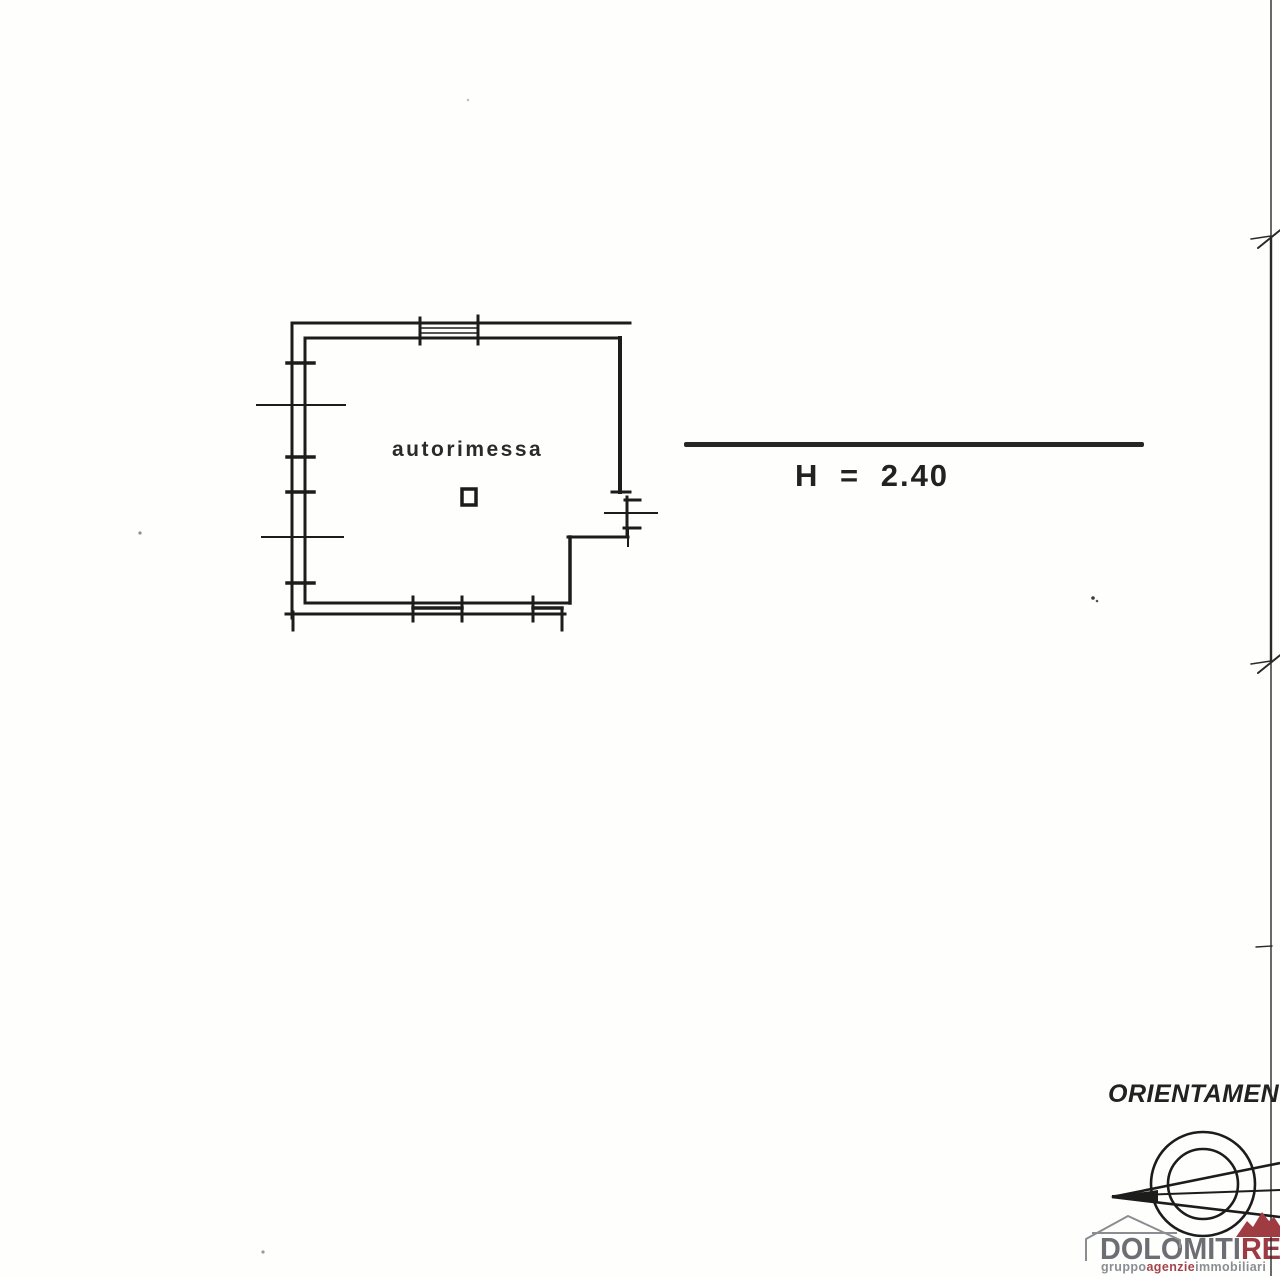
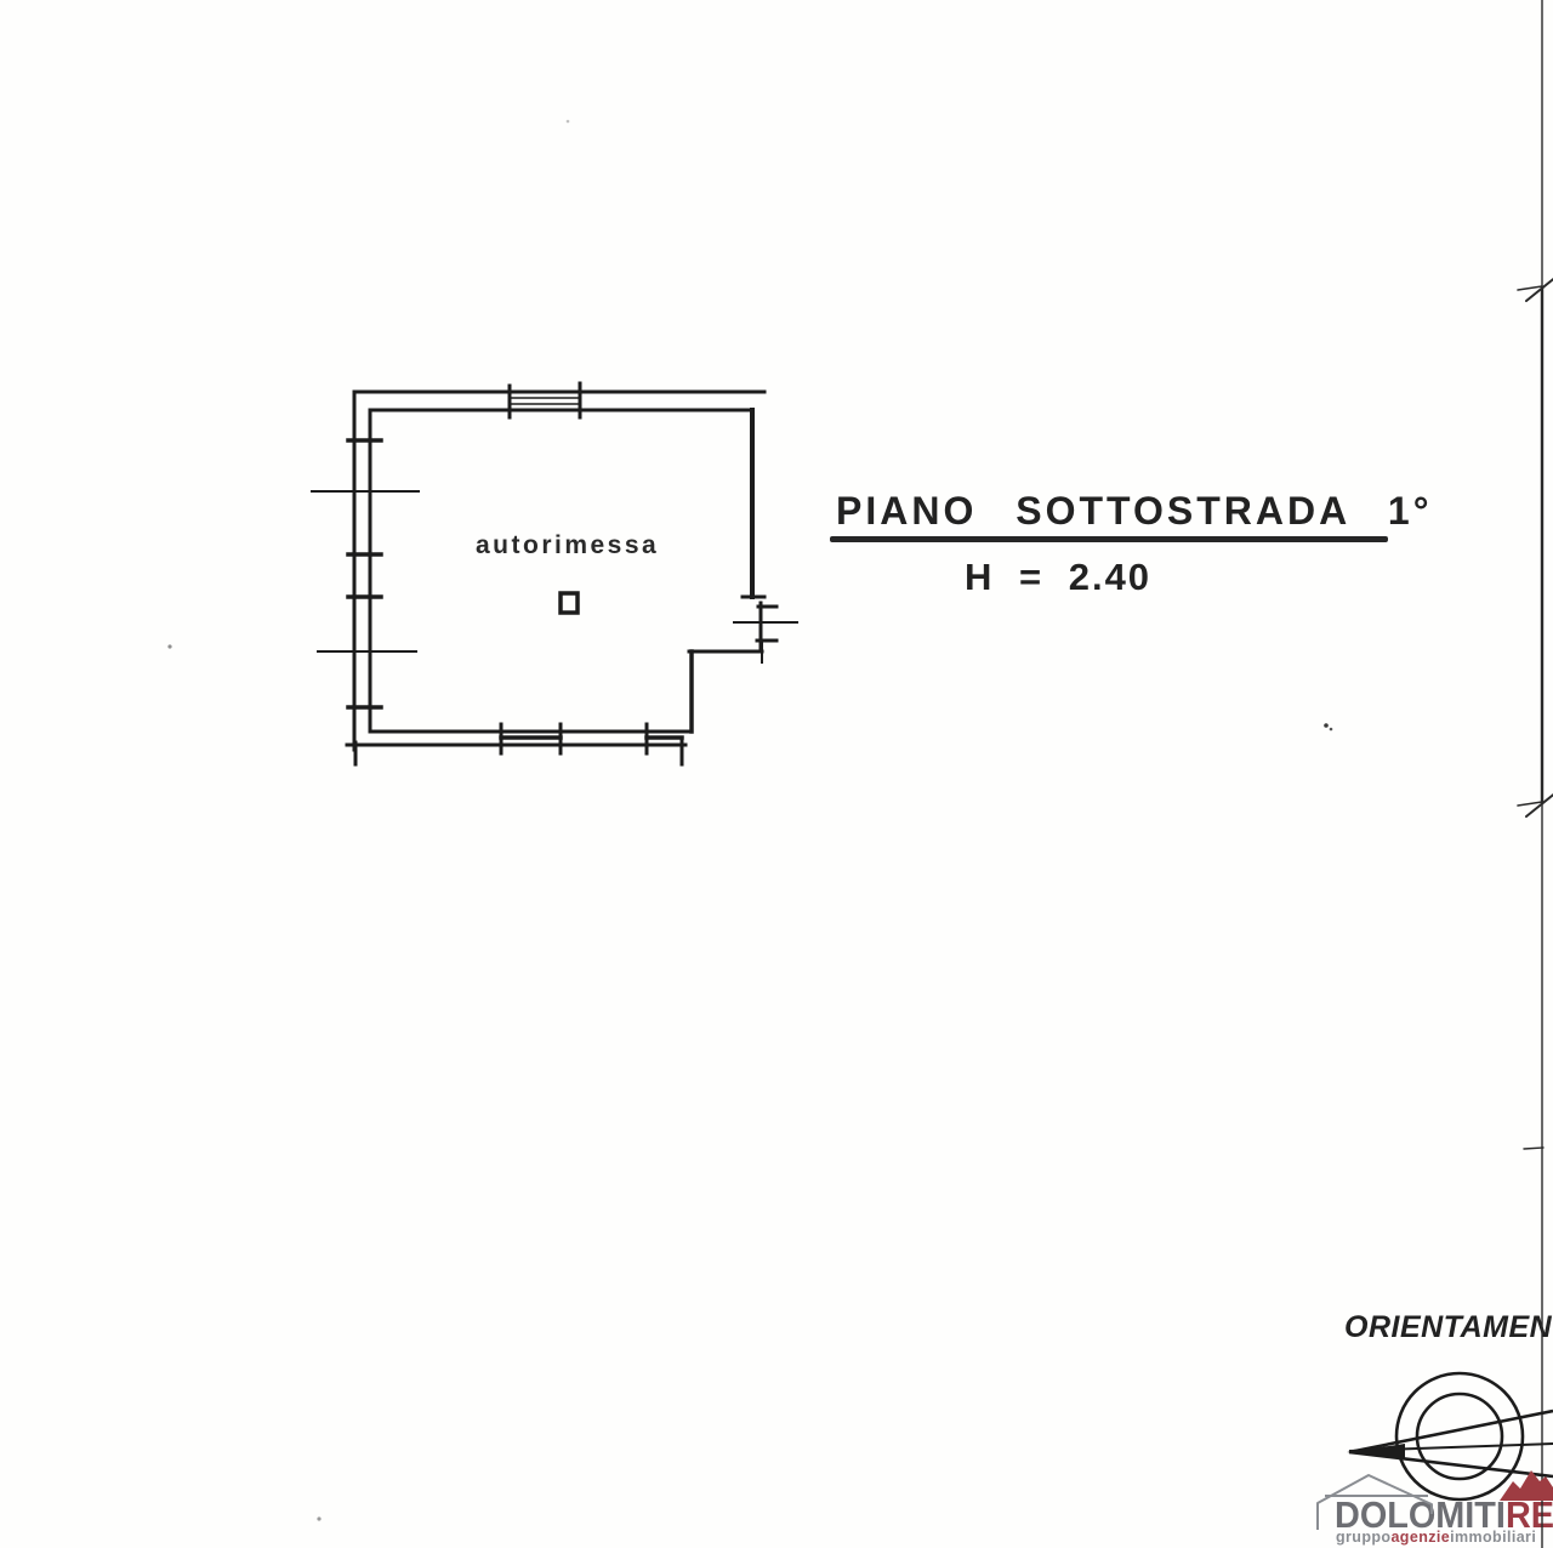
+ PIANO SOTTOSTRADA 1°
  H = 2.40
  autorimessa
  ORIENTAMEN
  DOLOMITIR
  gruppoagenzieimmobiliari
